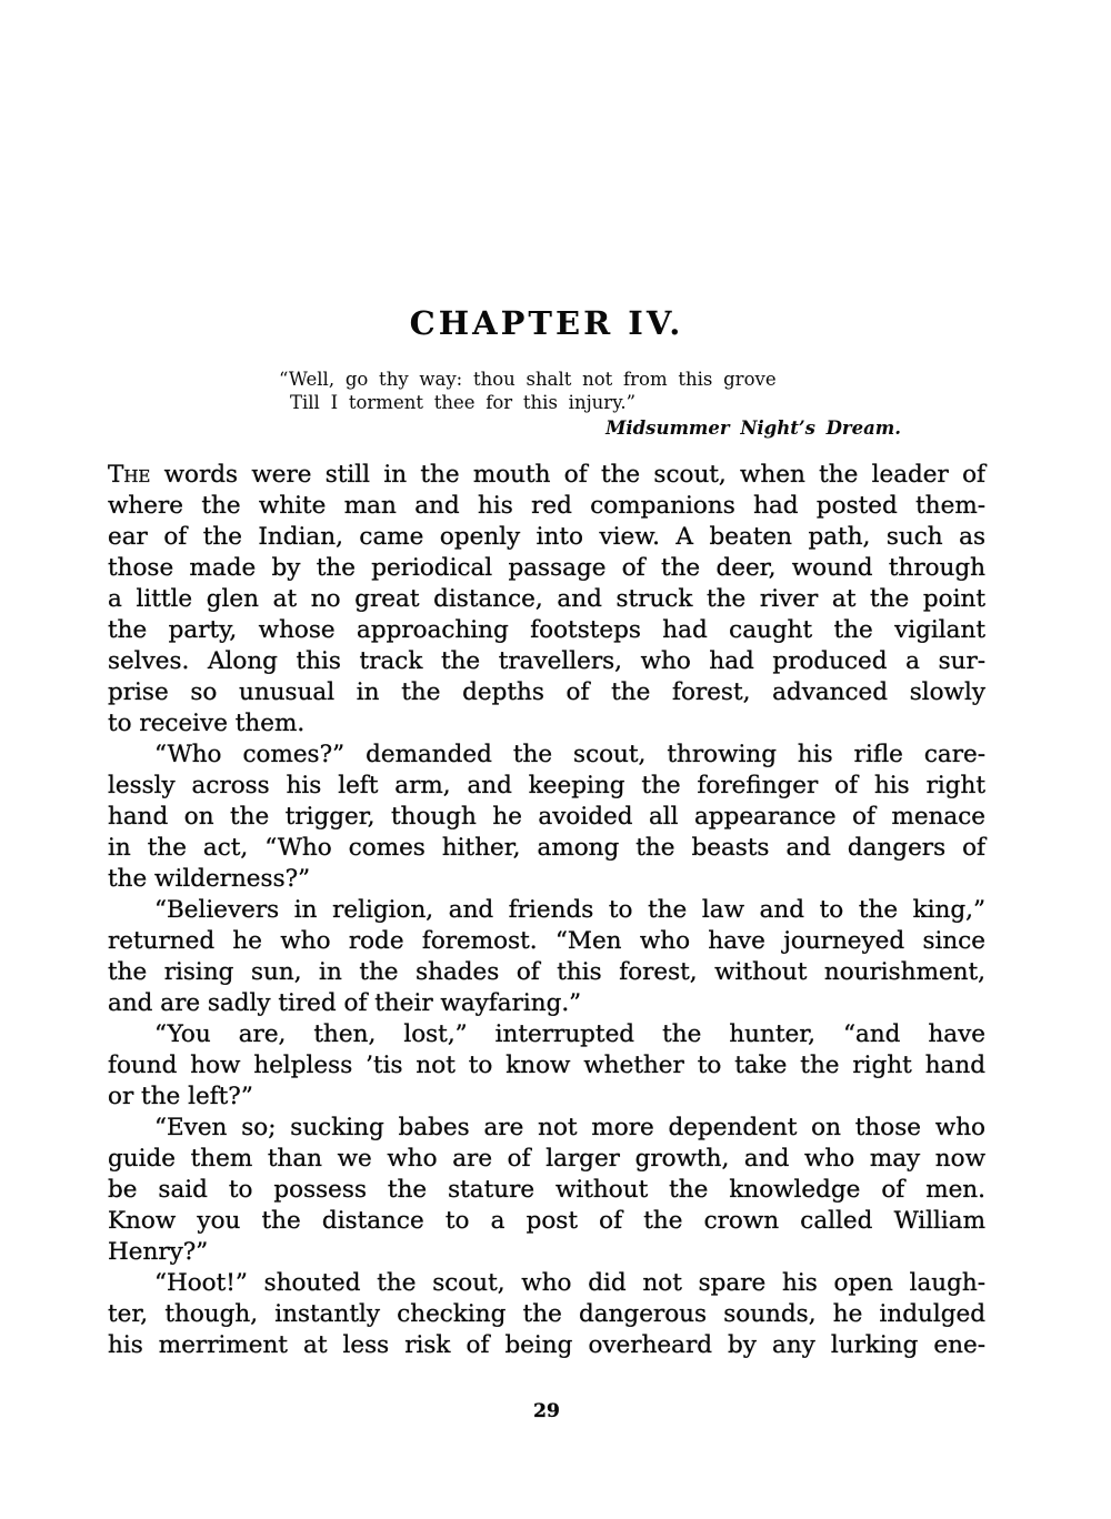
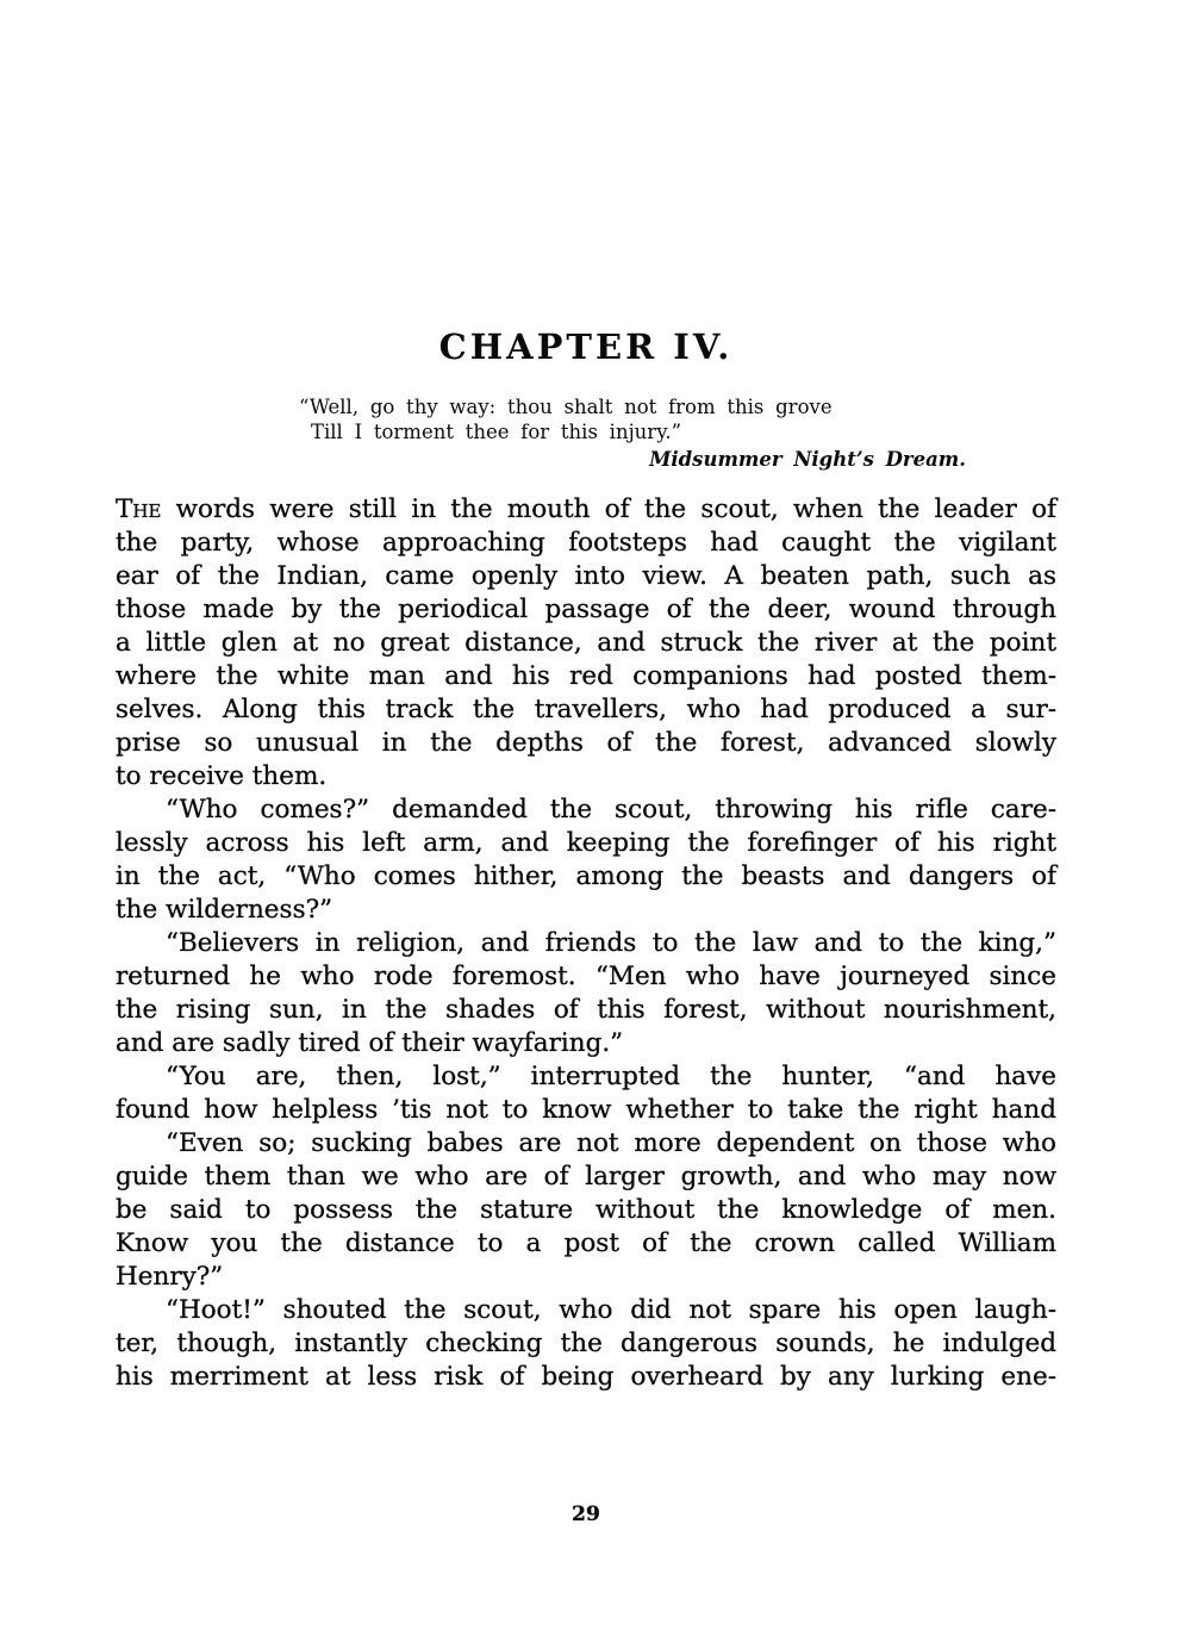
  CHAPTER IV.
  “Well, go thy way: thou shalt not from this grove
  Till I torment thee for this injury.”
  Midsummer Night’s Dream.
  The words were still in the mouth of the scout, when the leader of
- where the white man and his red companions had posted them-
+ the party, whose approaching footsteps had caught the vigilant
  ear of the Indian, came openly into view. A beaten path, such as
  those made by the periodical passage of the deer, wound through
  a little glen at no great distance, and struck the river at the point
- the party, whose approaching footsteps had caught the vigilant
+ where the white man and his red companions had posted them-
  selves. Along this track the travellers, who had produced a sur-
  prise so unusual in the depths of the forest, advanced slowly
  to receive them.
  “Who comes?” demanded the scout, throwing his rifle care-
  lessly across his left arm, and keeping the forefinger of his right
- hand on the trigger, though he avoided all appearance of menace
  in the act, “Who comes hither, among the beasts and dangers of
  the wilderness?”
  “Believers in religion, and friends to the law and to the king,”
  returned he who rode foremost. “Men who have journeyed since
  the rising sun, in the shades of this forest, without nourishment,
  and are sadly tired of their wayfaring.”
  “You are, then, lost,” interrupted the hunter, “and have
  found how helpless ’tis not to know whether to take the right hand
- or the left?”
  “Even so; sucking babes are not more dependent on those who
  guide them than we who are of larger growth, and who may now
  be said to possess the stature without the knowledge of men.
  Know you the distance to a post of the crown called William
  Henry?”
  “Hoot!” shouted the scout, who did not spare his open laugh-
  ter, though, instantly checking the dangerous sounds, he indulged
  his merriment at less risk of being overheard by any lurking ene-
  29
